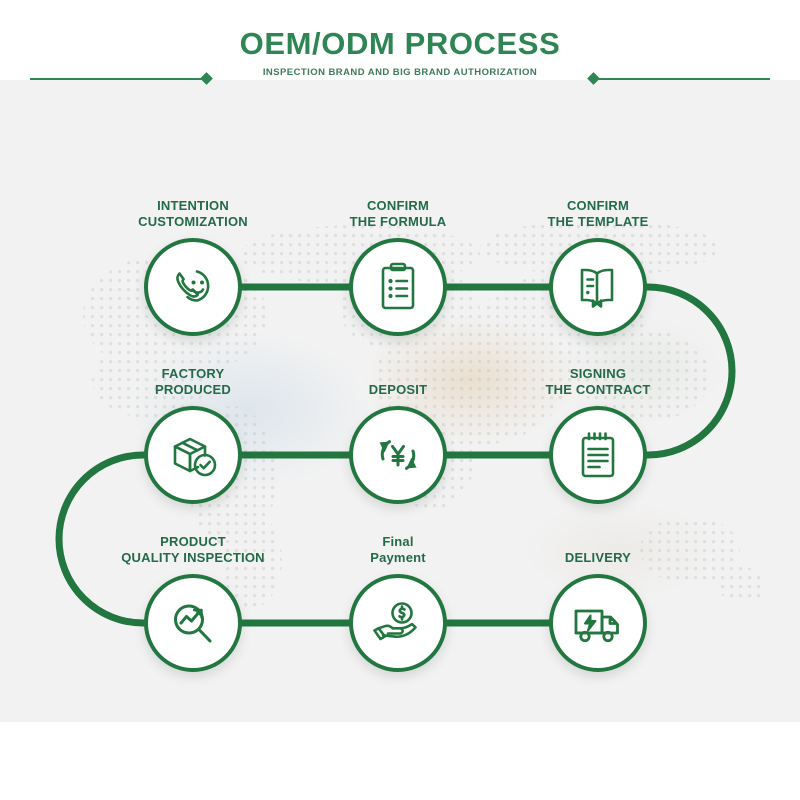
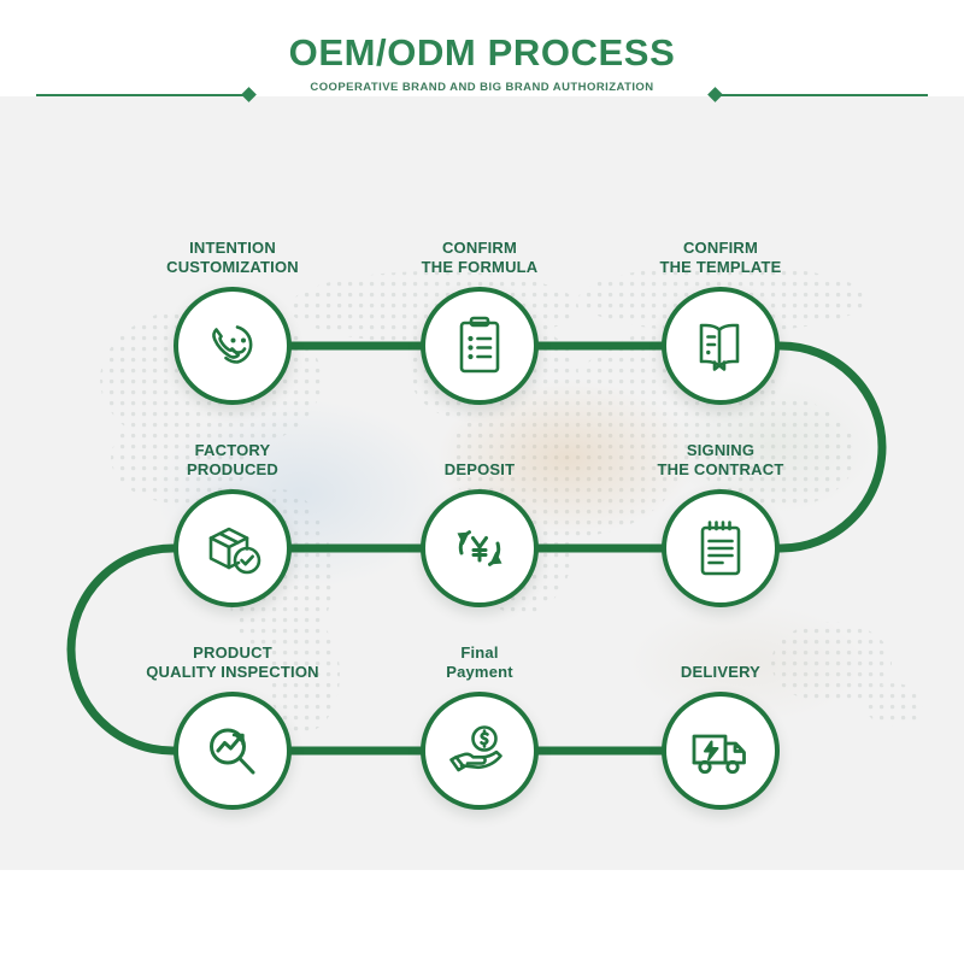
  INTENTION
  CUSTOMIZATION
  CONFIRM
  THE FORMULA
  CONFIRM
  THE TEMPLATE
  FACTORY
  PRODUCED
  DEPOSIT
  SIGNING
  THE CONTRACT
  PRODUCT
  QUALITY INSPECTION
  Final
  Payment
  DELIVERY
  OEM/ODM PROCESS
- INSPECTION BRAND AND BIG BRAND AUTHORIZATION
+ COOPERATIVE BRAND AND BIG BRAND AUTHORIZATION
